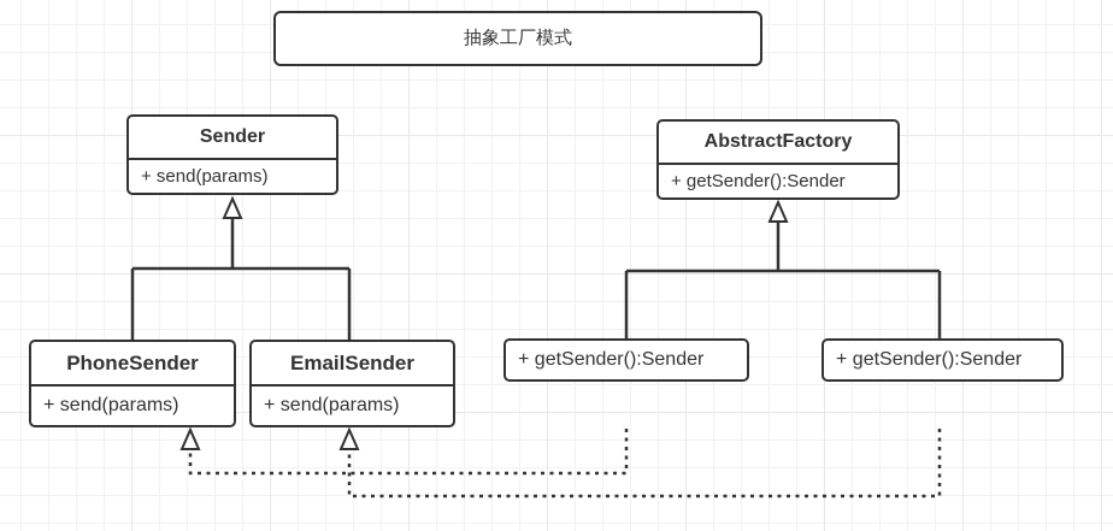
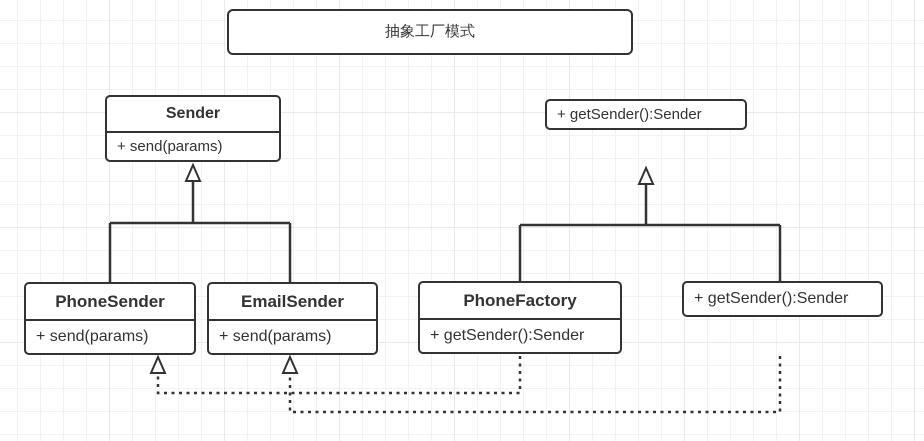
  抽象工厂模式
  Sender
  + send(params)
- AbstractFactory
  + getSender():Sender
  PhoneSender
  + send(params)
  EmailSender
  + send(params)
+ PhoneFactory
  + getSender():Sender
  + getSender():Sender
